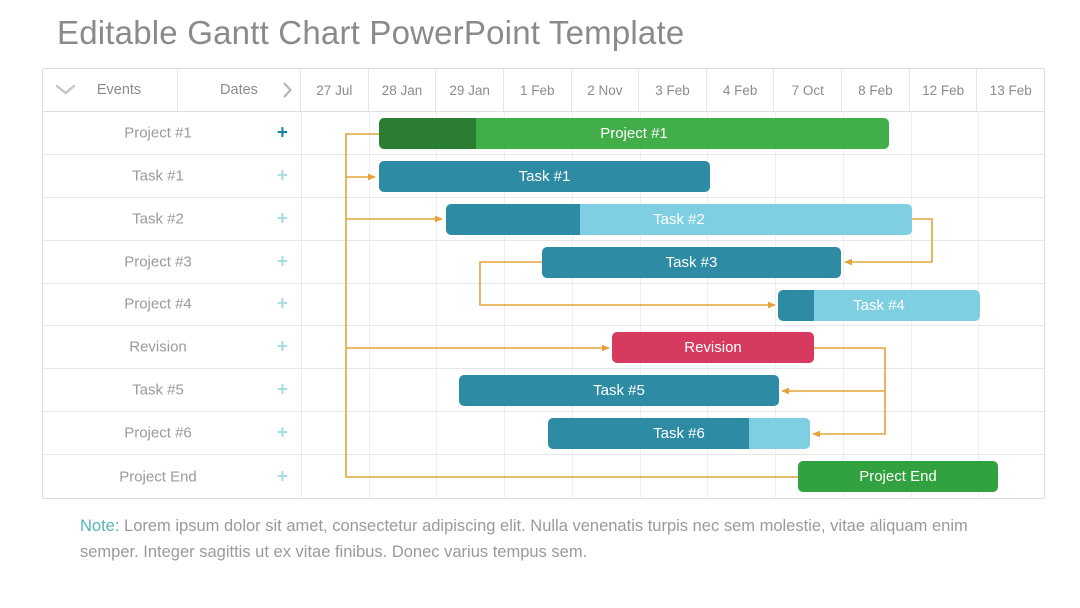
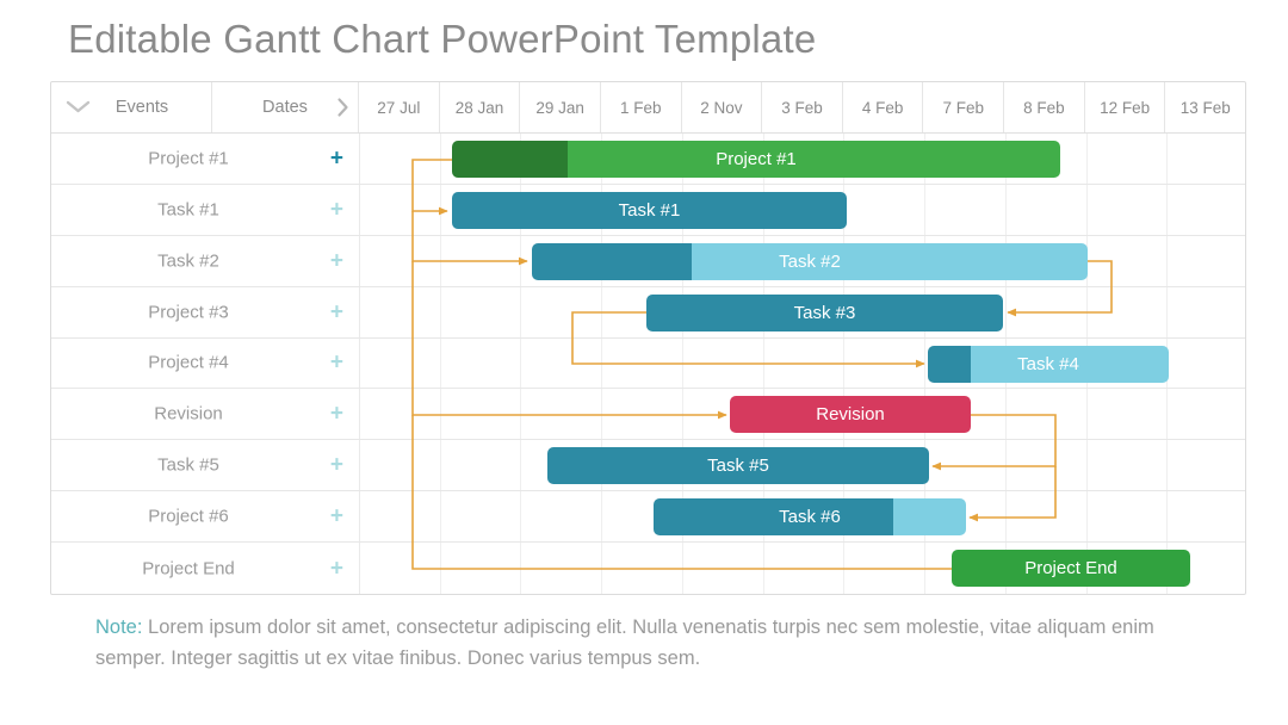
  Editable Gantt Chart PowerPoint Template
  Events
  Dates
  27 Jul
  28 Jan
  29 Jan
  1 Feb
  2 Nov
  3 Feb
  4 Feb
- 7 Oct
+ 7 Feb
  8 Feb
  12 Feb
  13 Feb
  Project #1
  +
  Task #1
  +
  Task #2
  +
  Project #3
  +
  Project #4
  +
  Revision
  +
  Task #5
  +
  Project #6
  +
  Project End
  +
  Project #1
  Task #1
  Task #2
  Task #3
  Task #4
  Revision
  Task #5
  Task #6
  Project End
  Note: Lorem ipsum dolor sit amet, consectetur adipiscing elit. Nulla venenatis turpis nec sem molestie, vitae aliquam enim semper. Integer sagittis ut ex vitae finibus. Donec varius tempus sem.
